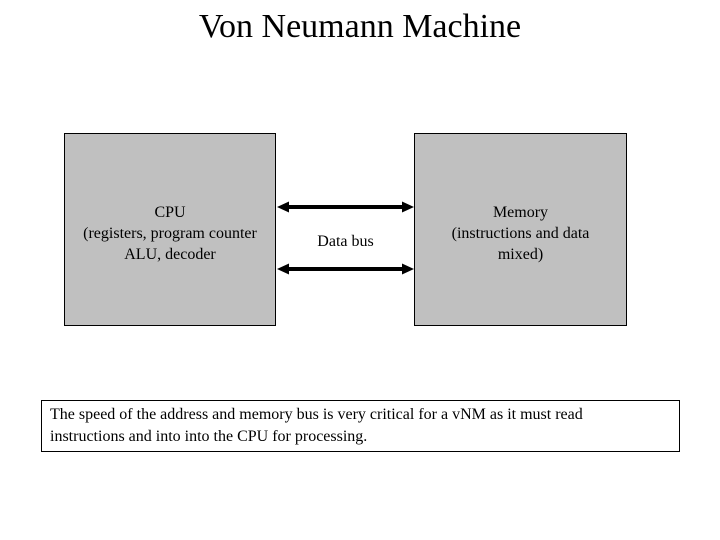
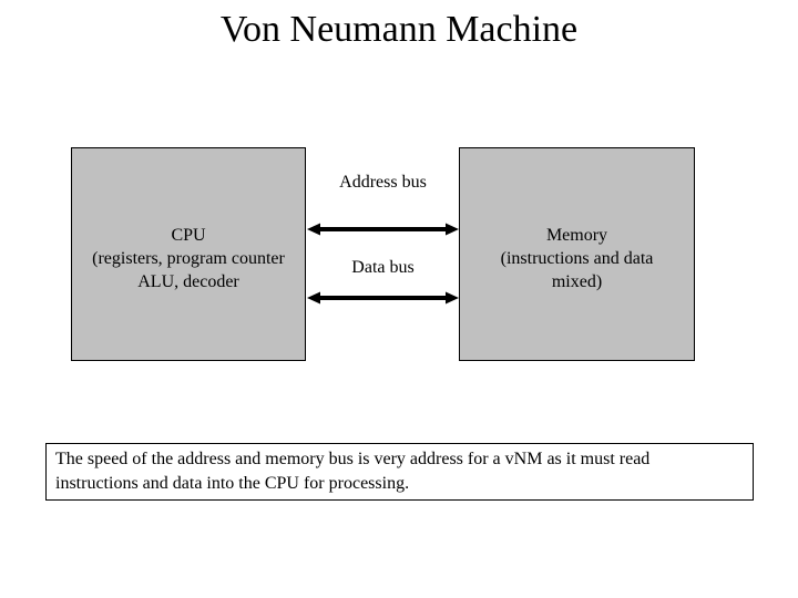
  Von Neumann Machine
  CPU
  (registers, program counter
  ALU, decoder
  Memory
  (instructions and data
  mixed)
+ Address bus
  Data bus
- The speed of the address and memory bus is very critical for a vNM as it must read
+ The speed of the address and memory bus is very address for a vNM as it must read
- instructions and into into the CPU for processing.
+ instructions and data into the CPU for processing.
